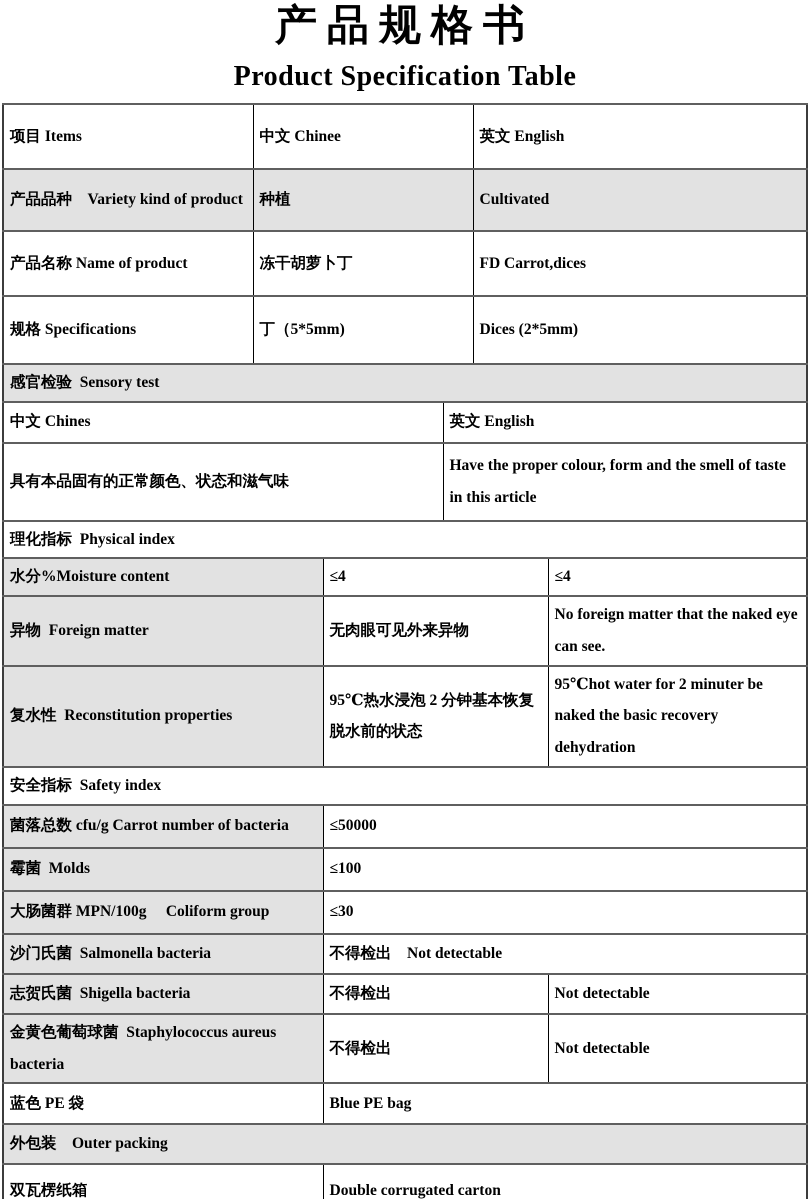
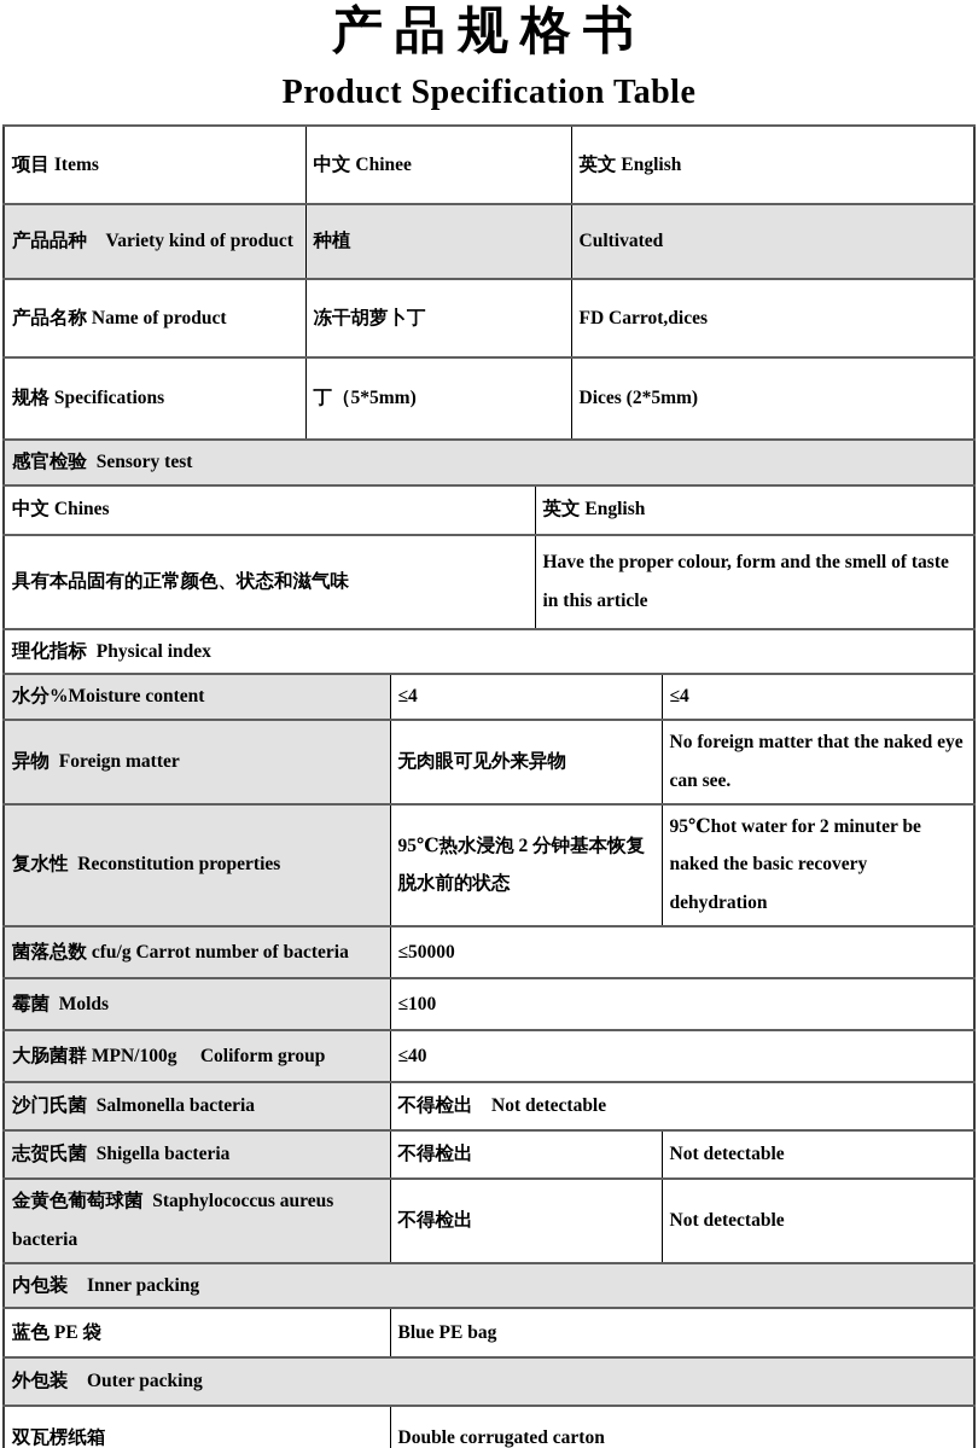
  产品规格书
  Product Specification Table
  项目 Items	中文 Chinee	英文 English
  产品品种 Variety kind of product	种植	Cultivated
  产品名称 Name of product	冻干胡萝卜丁	FD Carrot,dices
  规格 Specifications	丁（5*5mm)	Dices (2*5mm)
  感官检验 Sensory test
  中文 Chines	英文 English
  具有本品固有的正常颜色、状态和滋气味	Have the proper colour, form and the smell of taste in this article
  理化指标 Physical index
  水分%Moisture content	≤4	≤4
  异物 Foreign matter	无肉眼可见外来异物	No foreign matter that the naked eye can see.
  复水性 Reconstitution properties	95℃热水浸泡 2 分钟基本恢复脱水前的状态	95℃hot water for 2 minuter be naked the basic recovery dehydration
- 安全指标 Safety index
  菌落总数 cfu/g Carrot number of bacteria	≤50000
  霉菌 Molds	≤100
- 大肠菌群 MPN/100g Coliform group	≤30
+ 大肠菌群 MPN/100g Coliform group	≤40
  沙门氏菌 Salmonella bacteria	不得检出 Not detectable
  志贺氏菌 Shigella bacteria	不得检出	Not detectable
  金黄色葡萄球菌 Staphylococcus aureus bacteria	不得检出	Not detectable
+ 内包装 Inner packing
  蓝色 PE 袋	Blue PE bag
  外包装 Outer packing
  双瓦楞纸箱	Double corrugated carton
